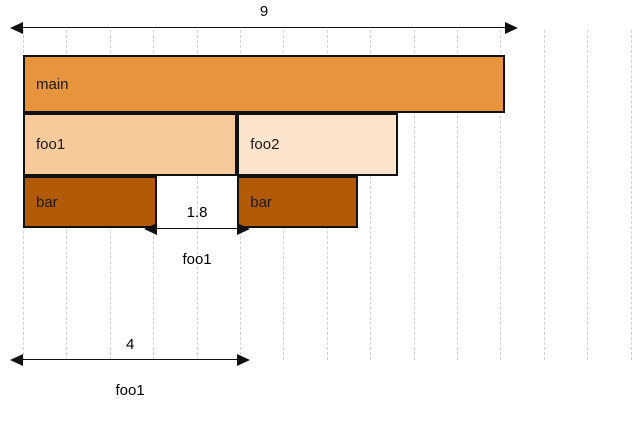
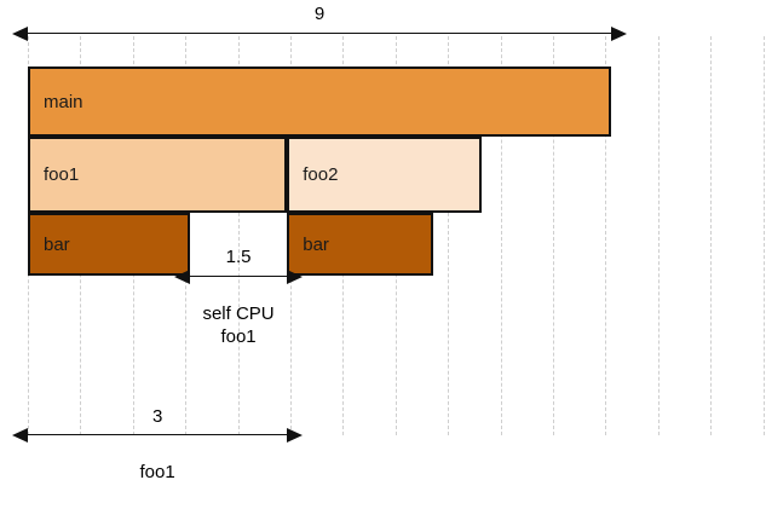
  main
  foo1
  foo2
  bar
  bar
  9
- 1.8
+ 1.5
+ self CPU
  foo1
- 4
+ 3
  foo1
